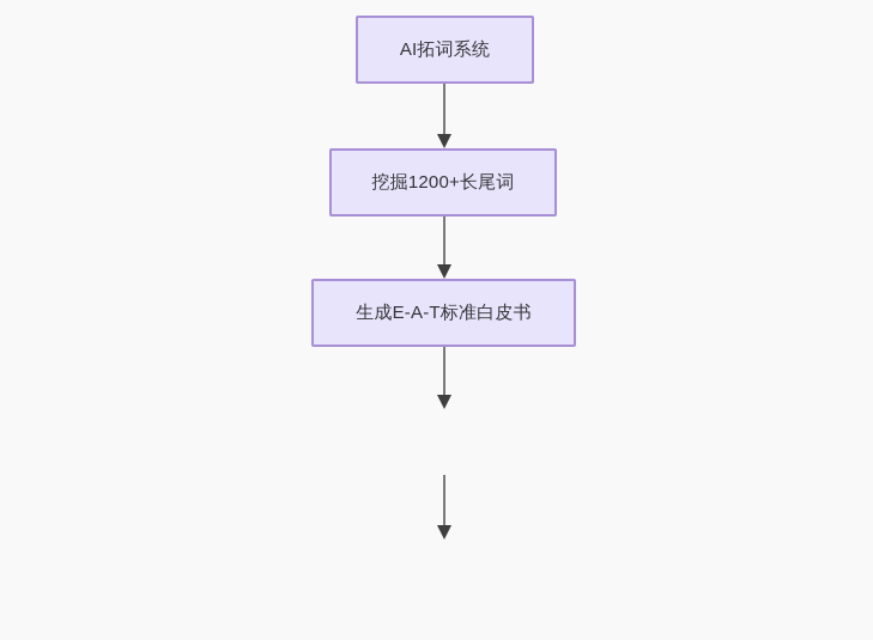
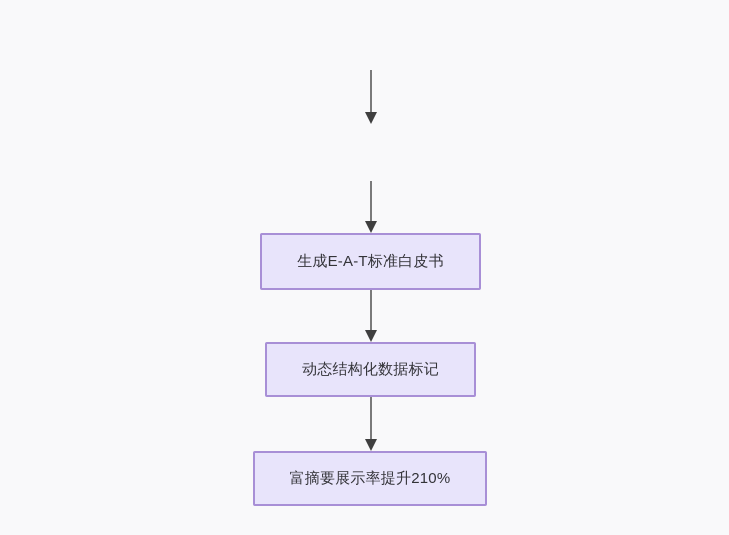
- AI拓词系统
- 挖掘1200+长尾词
  生成E-A-T标准白皮书
+ 动态结构化数据标记
+ 富摘要展示率提升210%
